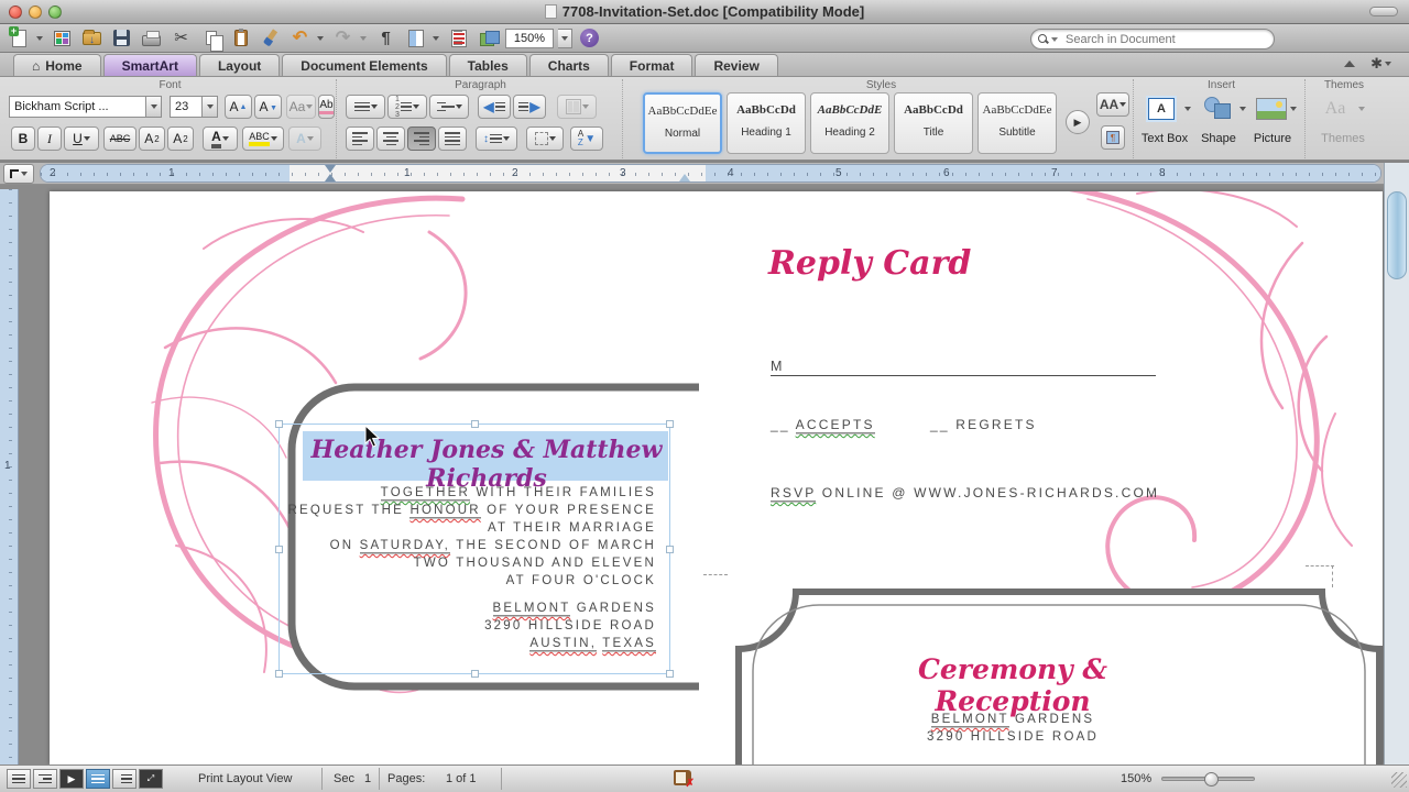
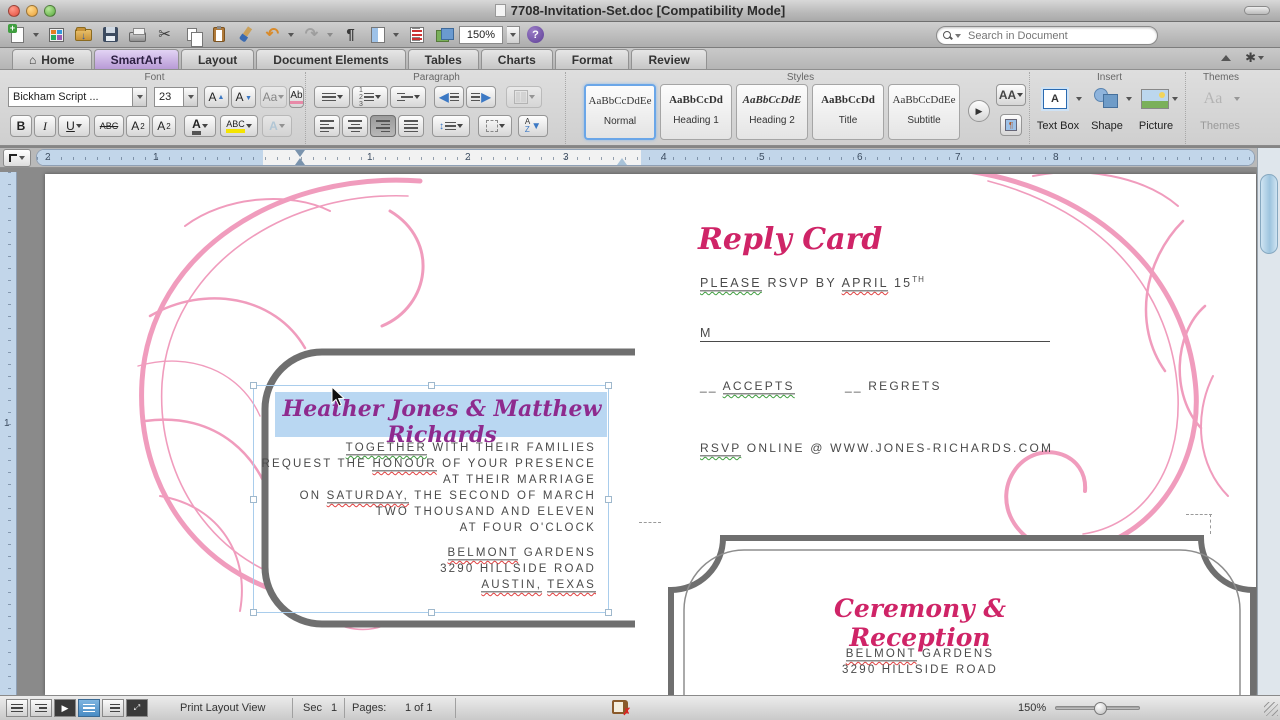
  7708-Invitation-Set.doc [Compatibility Mode]
  +
  ↓
  ✂
  ↶
  ↷
  ¶
  150%
  ?
  Search in Document
  ⌂
  Home
  SmartArt
  Layout
  Document Elements
  Tables
  Charts
  Format
  Review
  ✱
  Font
  Bickham Script ...
  23
  A
  A
  Aa
  Ab
  B
  I
  U
  ABC
  A
  2
  A
  2
  A
  ABC
  A
  Paragraph
  ◀
  ▶
  ↕
  A
  Z
  ▼
  Styles
  AaBbCcDdEe
  Normal
  AaBbCcDd
  Heading 1
  AaBbCcDdE
  Heading 2
  AaBbCcDd
  Title
  AaBbCcDdEe
  Subtitle
  ▶
  AA
  ¶
  Insert
  A
  Text Box
  Shape
  Picture
  Themes
  Aa
  Themes
  2
  1
  1
  2
  3
  4
  5
  6
  7
  8
  1
  Heather Jones & Matthew Richards
  TOGETHER WITH THEIR FAMILIES
  REQUEST THE HONOUR OF YOUR PRESENCE
  AT THEIR MARRIAGE
  ON SATURDAY, THE SECOND OF MARCH
  TWO THOUSAND AND ELEVEN
  AT FOUR O'CLOCK
  BELMONT GARDENS
  3290 HILLSIDE ROAD
  AUSTIN, TEXAS
  Reply Card
+ PLEASE RSVP BY APRIL 15TH
  M
  __ ACCEPTS
  __ REGRETS
  RSVP ONLINE @ WWW.JONES-RICHARDS.COM
  Ceremony & Reception
  BELMONT GARDENS
  3290 HILLSIDE ROAD
  ▶
  ⤢
  Print Layout View
  Sec
  1
  Pages:
  1 of 1
  150%
